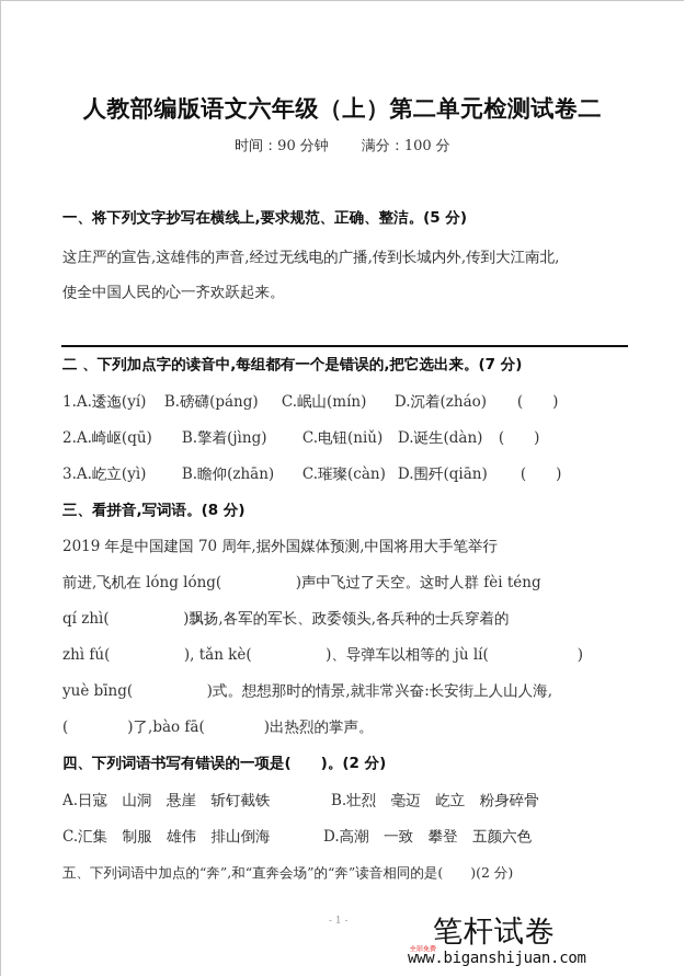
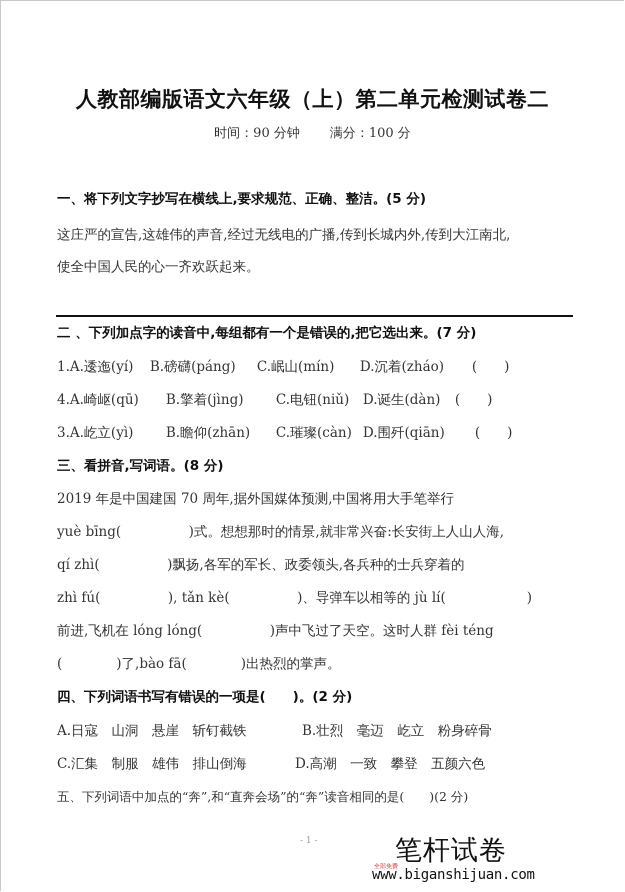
  人教部编版语文六年级（上）第二单元检测试卷二
  时间：90 分钟 满分：100 分
  一、将下列文字抄写在横线上,要求规范、正确、整洁。(5 分)
  这庄严的宣告,这雄伟的声音,经过无线电的广播,传到长城内外,传到大江南北,
  使全中国人民的心一齐欢跃起来。
  二 、下列加点字的读音中,每组都有一个是错误的,把它选出来。(7 分)
  1.A.逶迤(yí) B.磅礴(páng) C.岷山(mín) D.沉着(zháo) ( )
- 2.A.崎岖(qū) B.擎着(jìng) C.电钮(niǔ) D.诞生(dàn) ( )
+ 4.A.崎岖(qū) B.擎着(jìng) C.电钮(niǔ) D.诞生(dàn) ( )
  3.A.屹立(yì) B.瞻仰(zhān) C.璀璨(càn) D.围歼(qiān) ( )
  三、看拼音,写词语。(8 分)
  2019 年是中国建国 70 周年,据外国媒体预测,中国将用大手笔举行
- 前进,飞机在 lóng lóng( )声中飞过了天空。这时人群 fèi téng
+ yuè bīng( )式。想想那时的情景,就非常兴奋:长安街上人山人海,
  qí zhì( )飘扬,各军的军长、政委领头,各兵种的士兵穿着的
  zhì fú( ), tǎn kè( )、导弹车以相等的 jù lí( )
- yuè bīng( )式。想想那时的情景,就非常兴奋:长安街上人山人海,
+ 前进,飞机在 lóng lóng( )声中飞过了天空。这时人群 fèi téng
  ( )了,bào fā( )出热烈的掌声。
  四、下列词语书写有错误的一项是( )。(2 分)
  A.日寇 山洞 悬崖 斩钉截铁 B.壮烈 毫迈 屹立 粉身碎骨
  C.汇集 制服 雄伟 排山倒海 D.高潮 一致 攀登 五颜六色
  五、下列词语中加点的“奔”,和“直奔会场”的“奔”读音相同的是( )(2 分)
  - 1 -
  笔杆试卷
  www.biganshijuan.com
